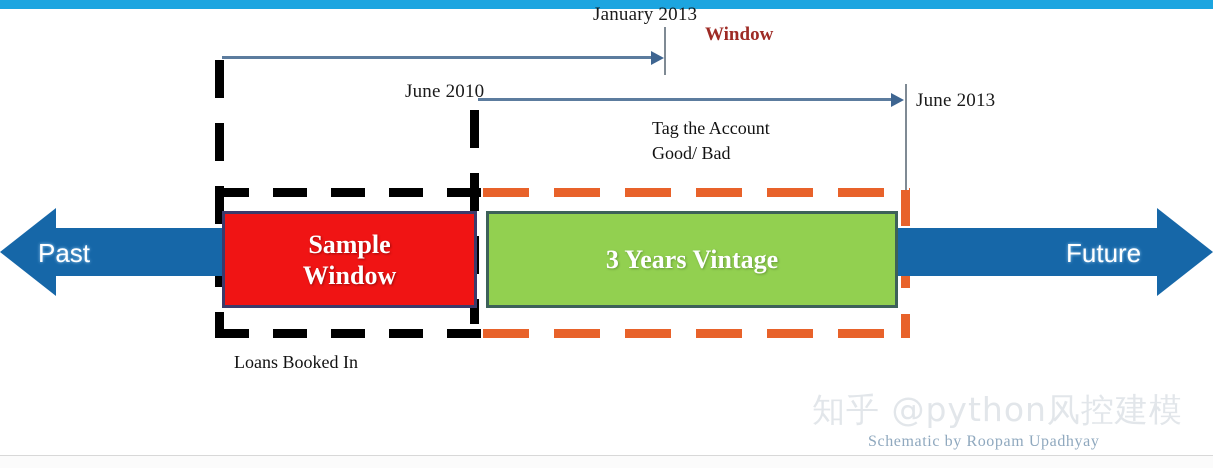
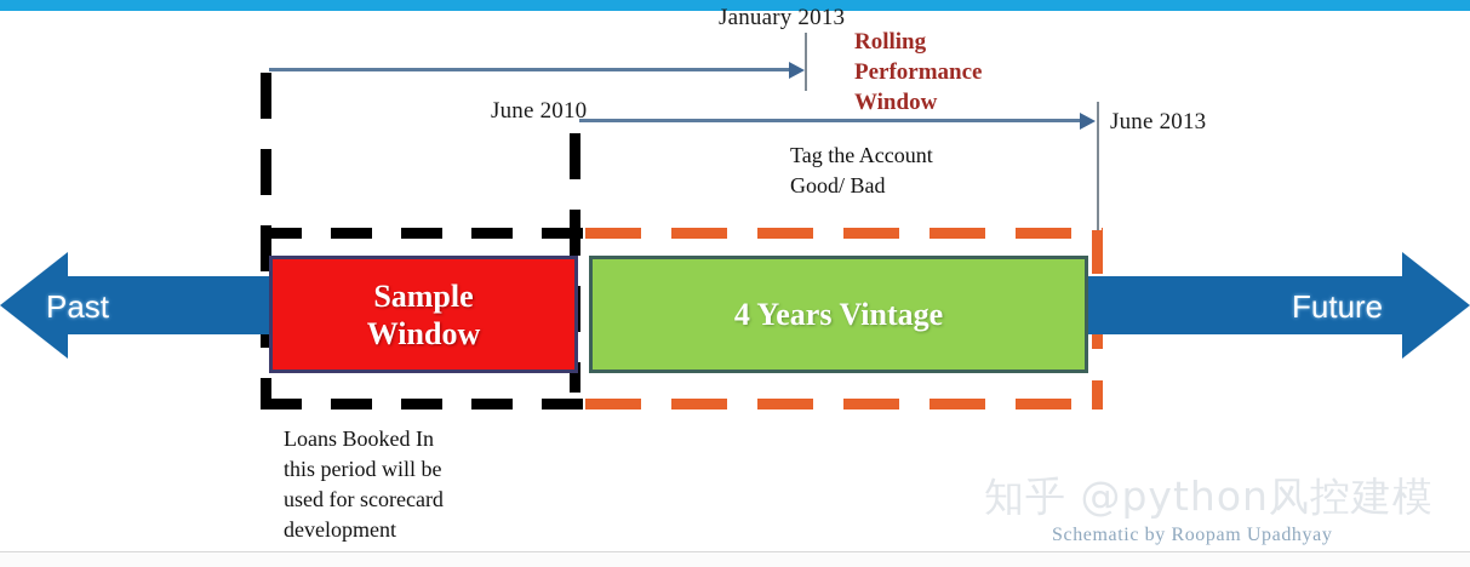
  June 2010
  January 2013
  June 2013
+ Rolling
+ Performance
  Window
  Tag the Account
  Good/ Bad
  Past
  Future
  Sample
  Window
- 3 Years Vintage
+ 4 Years Vintage
  Loans Booked In
+ this period will be
+ used for scorecard
+ development
  知乎 @python风控建模
  Schematic by Roopam Upadhyay
